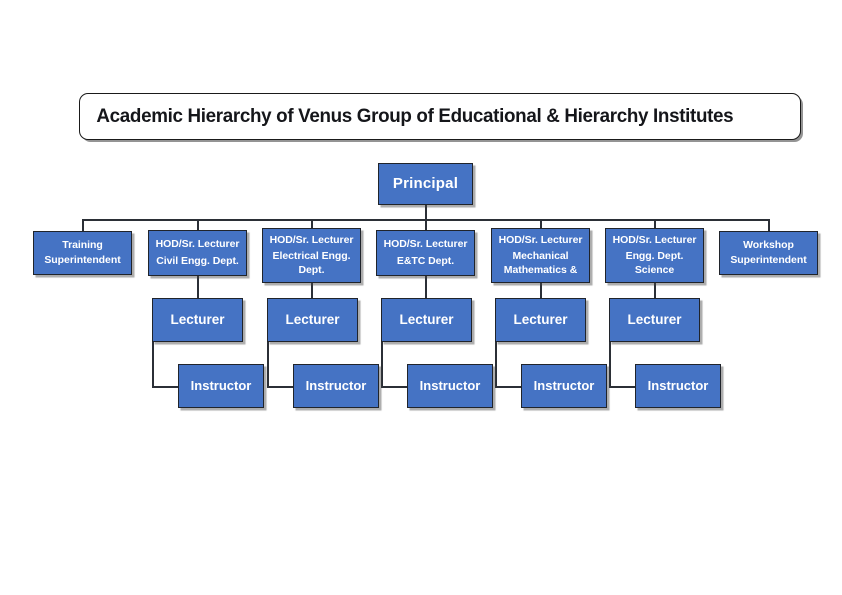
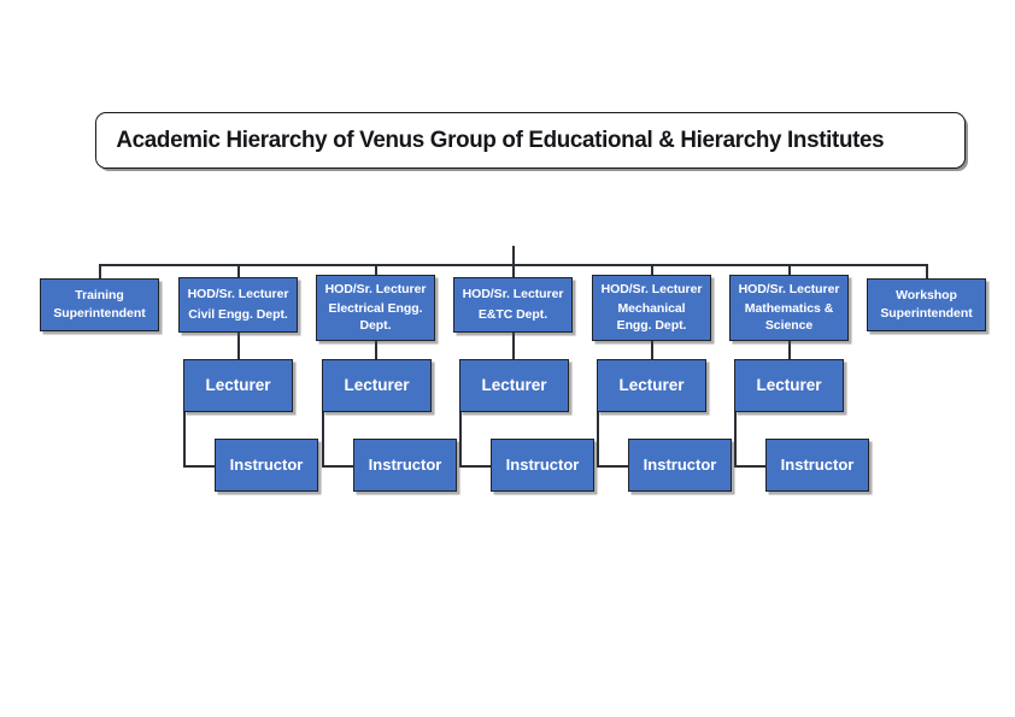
  Academic Hierarchy of Venus Group of Educational & Hierarchy Institutes
- Principal
  Training
  Superintendent
  HOD/Sr. Lecturer
  Civil Engg. Dept.
  HOD/Sr. Lecturer
  Electrical Engg.
  Dept.
  HOD/Sr. Lecturer
  E&TC Dept.
  HOD/Sr. Lecturer
  Mechanical
- Mathematics &
+ Engg. Dept.
  HOD/Sr. Lecturer
- Engg. Dept.
+ Mathematics &
  Science
  Workshop
  Superintendent
  Lecturer
  Lecturer
  Lecturer
  Lecturer
  Lecturer
  Instructor
  Instructor
  Instructor
  Instructor
  Instructor
